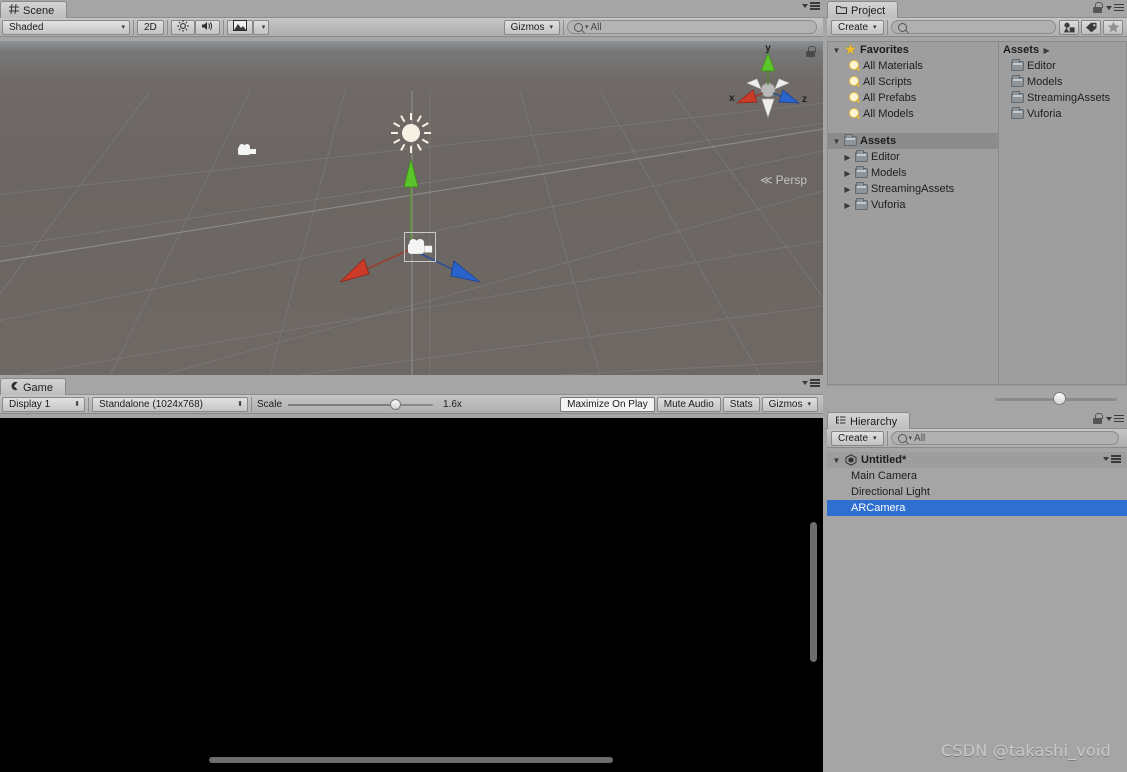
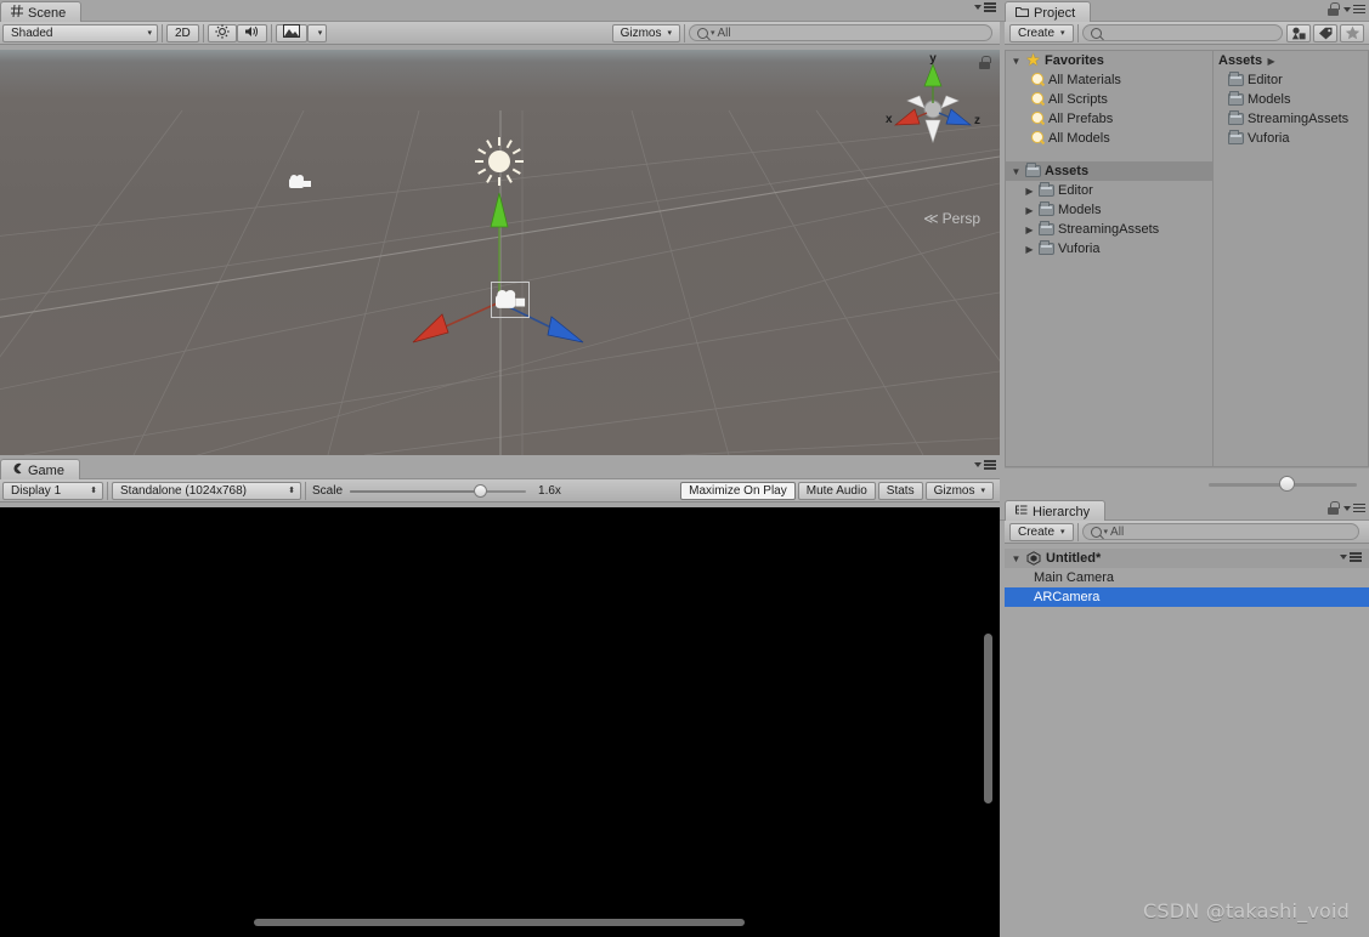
  Scene
  Shaded
  2D
  Gizmos
  All
  y
  x
  z
  ≪
  Persp
  Game
  Display 1
  Standalone (1024x768)
  Scale
  1.6x
  Maximize On Play
  Mute Audio
  Stats
  Gizmos
  Project
  Create
  ▼
  ★
  Favorites
  All Materials
  All Scripts
  All Prefabs
  All Models
  ▼
  Assets
  ▶
  Editor
  ▶
  Models
  ▶
  StreamingAssets
  ▶
  Vuforia
  Assets
  ▶
  Editor
  Models
  StreamingAssets
  Vuforia
  Hierarchy
  Create
  All
  ▼
  Untitled*
  Main Camera
- Directional Light
  ARCamera
  CSDN @takashi_void
